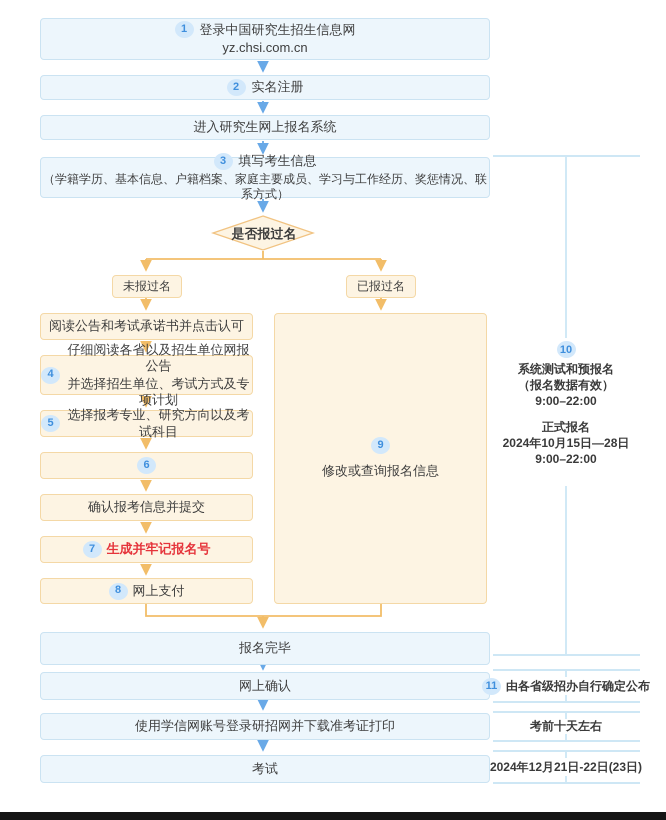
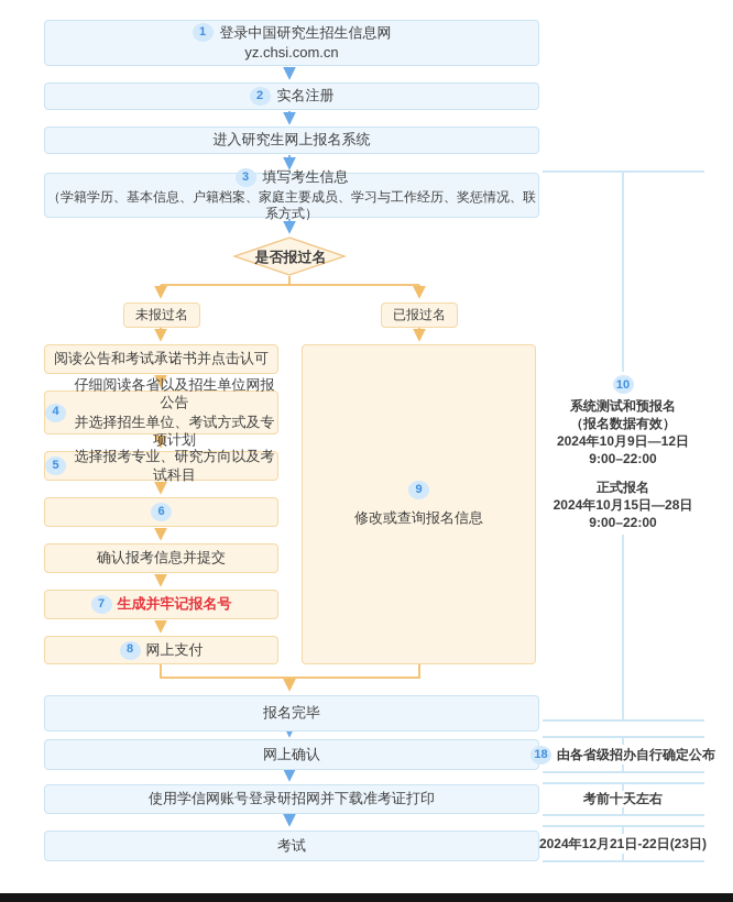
  1
  登录中国研究生招生信息网
  yz.chsi.com.cn
  2
  实名注册
  进入研究生网上报名系统
  3
  填写考生信息
  （学籍学历、基本信息、户籍档案、家庭主要成员、学习与工作经历、奖惩情况、联系方式）
  是否报过名
  未报过名
  已报过名
  阅读公告和考试承诺书并点击认可
  4
  仔细阅读各省以及招生单位网报公告
  并选择招生单位、考试方式及专项计划
  5
  选择报考专业、研究方向以及考试科目
  6
  确认报考信息并提交
  7
  生成并牢记报名号
  8
  网上支付
  9
  修改或查询报名信息
  报名完毕
  网上确认
  使用学信网账号登录研招网并下载准考证打印
  考试
  10
  系统测试和预报名
  （报名数据有效）
+ 2024年10月9日—12日
  9:00–22:00
  正式报名
  2024年10月15日—28日
  9:00–22:00
- 11
+ 18
  由各省级招办自行确定公布
  考前十天左右
  2024年12月21日-22日(23日)
